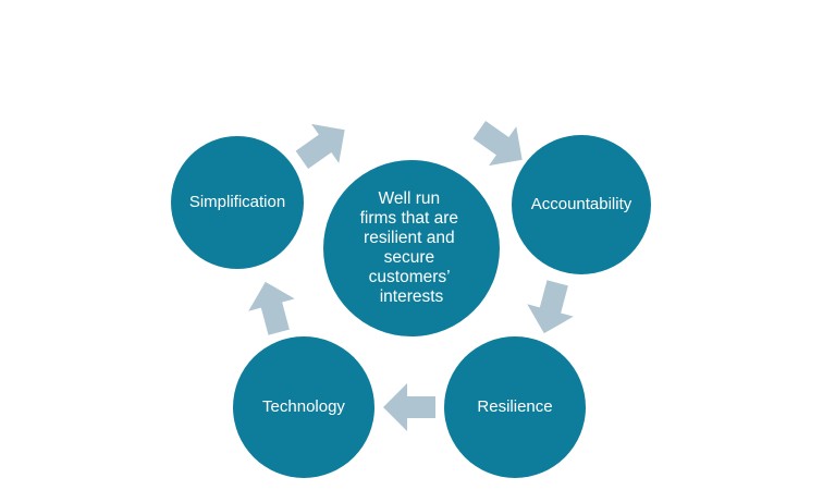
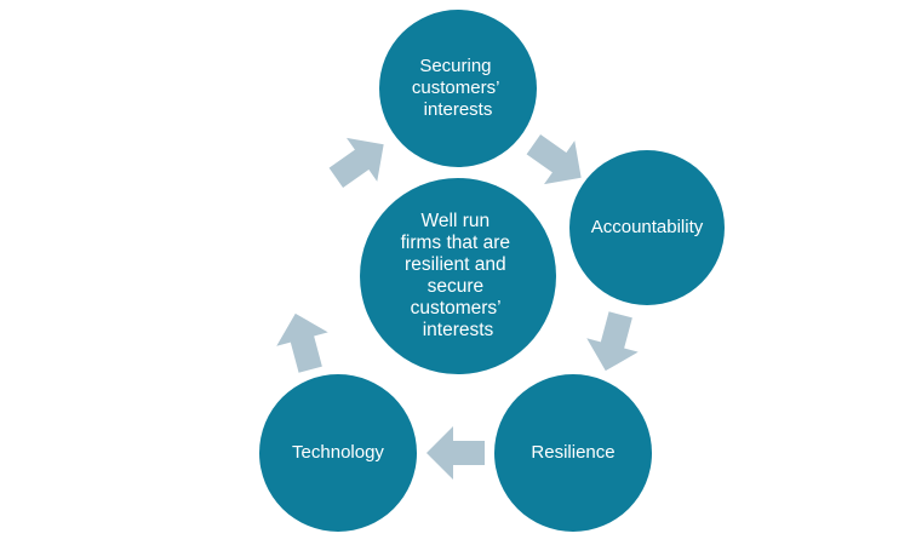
+ Securing customers’ interests
  Accountability
  Resilience
  Technology
- Simplification
  Well run firms that are resilient and secure customers’ interests
